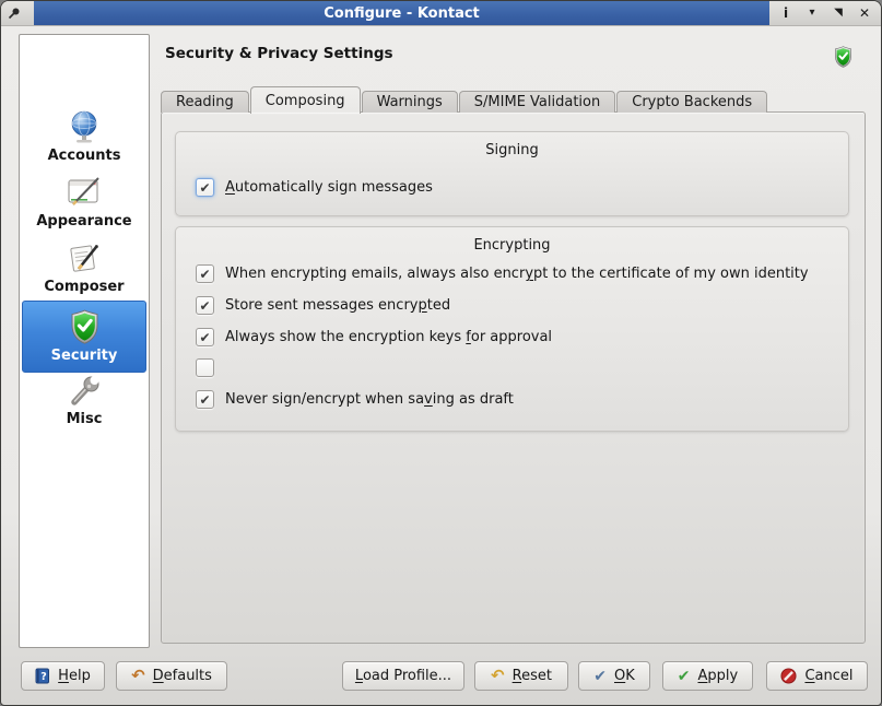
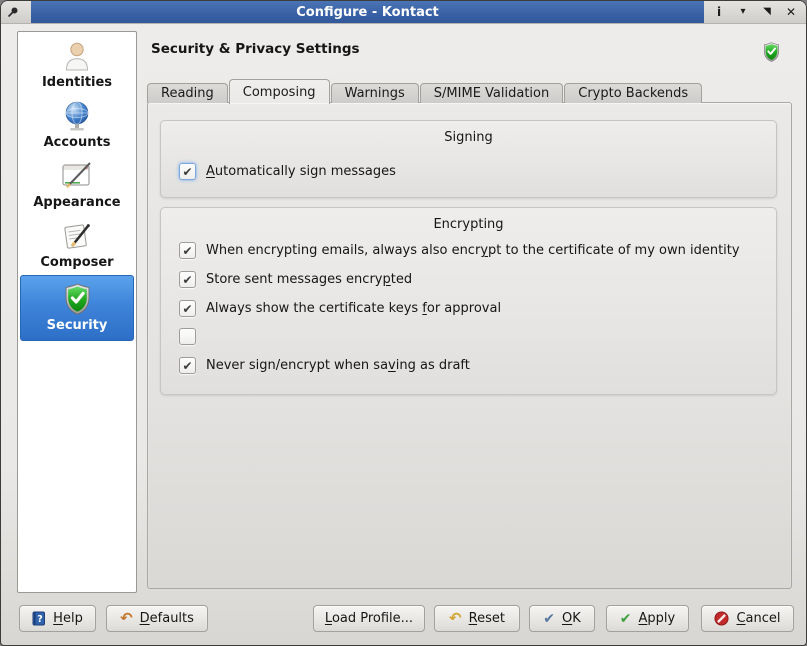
  Configure - Kontact
  i
  ▾
  ◥
  ✕
+ Identities
  Accounts
  Appearance
  Composer
  Security
- Misc
  Security & Privacy Settings
  Reading
  Composing
  Warnings
  S/MIME Validation
  Crypto Backends
  Signing
  ✔
  Automatically sign messages
  Encrypting
  ✔
  When encrypting emails, always also encrypt to the certificate of my own identity
  ✔
  Store sent messages encrypted
  ✔
- Always show the encryption keys for approval
+ Always show the certificate keys for approval
  ✔
  Never sign/encrypt when saving as draft
  ?
  Help
  ↶
  Defaults
  Load Profile...
  ↶
  Reset
  ✔
  OK
  ✔
  Apply
  Cancel
